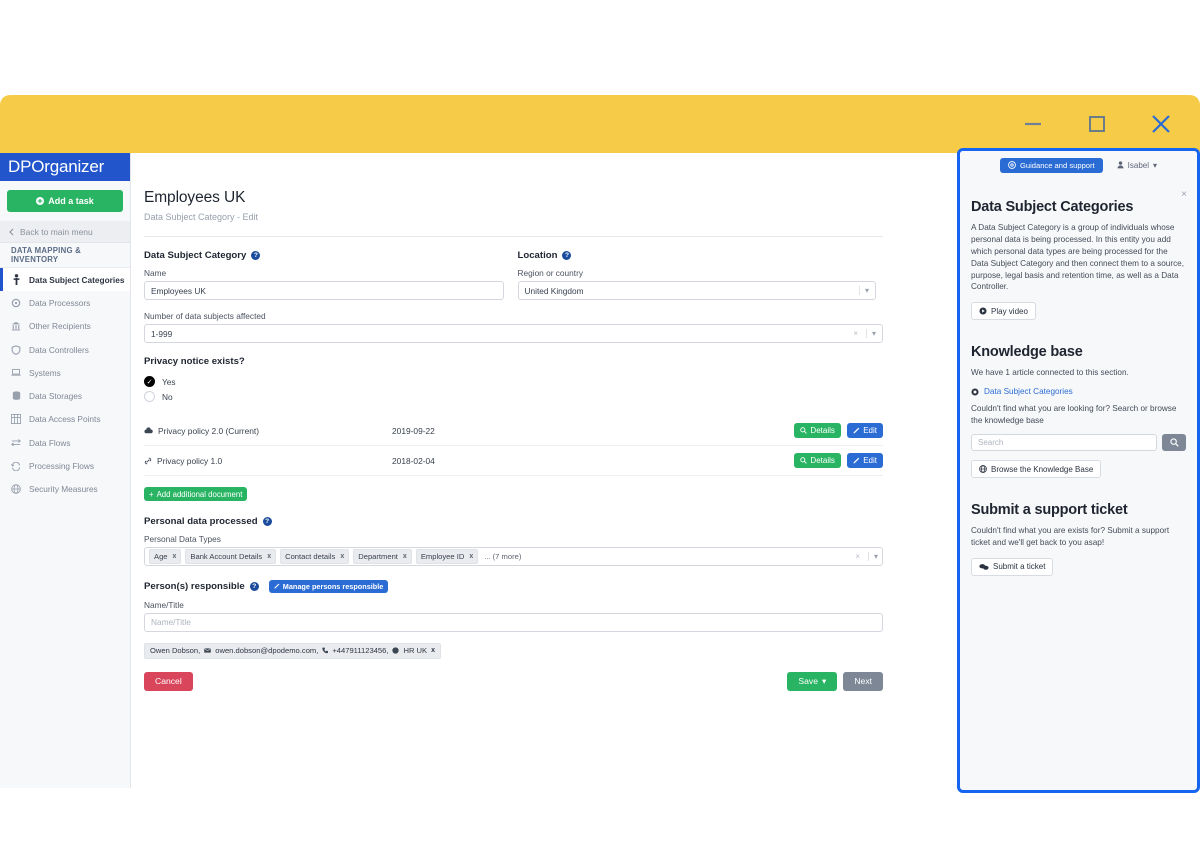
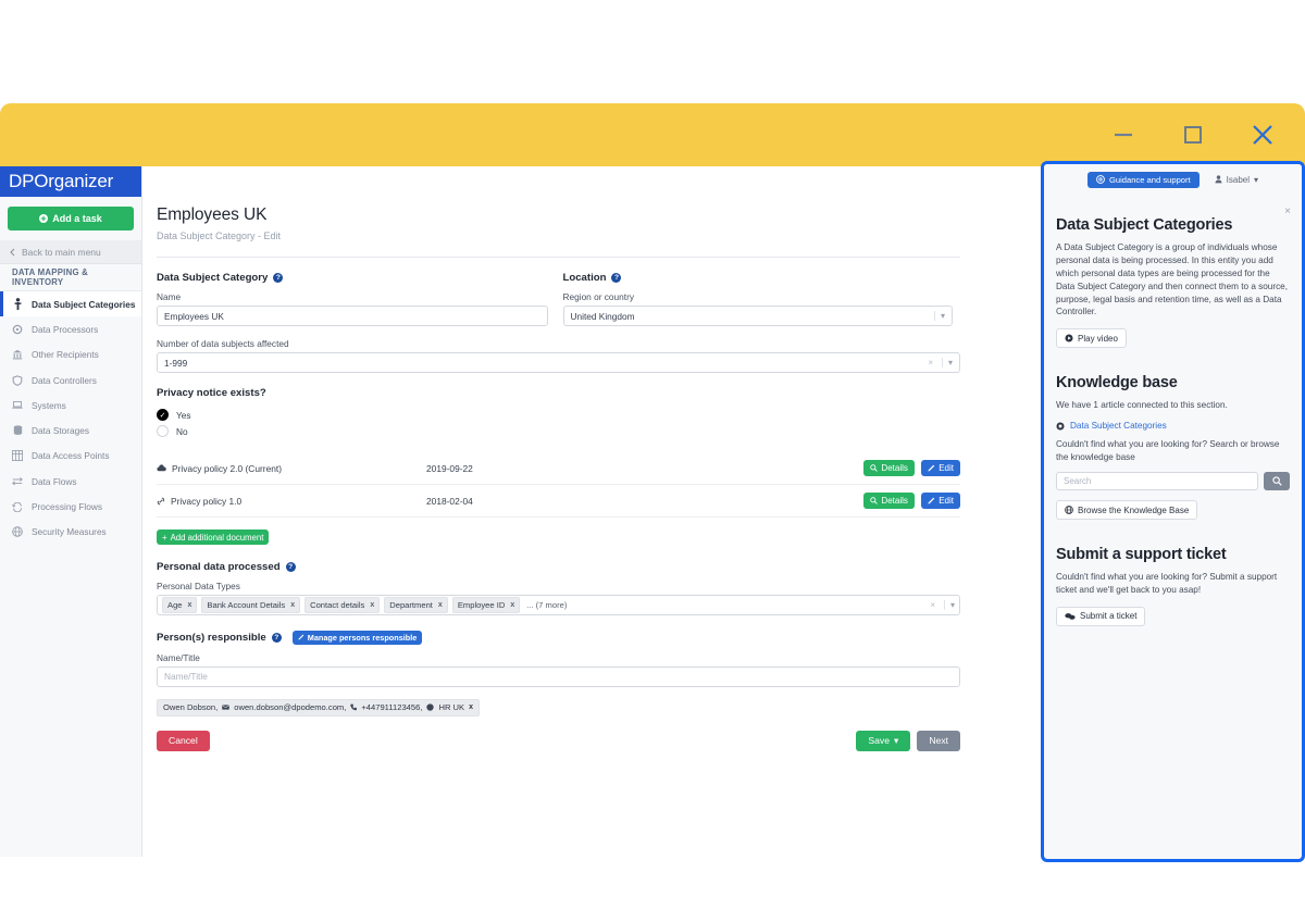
  DPOrganizer
  Add a task
  Back to main menu
  DATA MAPPING & INVENTORY
  Data Subject Categories
  Data Processors
  Other Recipients
  Data Controllers
  Systems
  Data Storages
  Data Access Points
  Data Flows
  Processing Flows
  Security Measures
  Employees UK
  Data Subject Category - Edit
  Data Subject Category
  Name
  Employees UK
  Location
  Region or country
  United Kingdom
  ▾
  Number of data subjects affected
  1-999
  ×
  ▾
  Privacy notice exists?
  Yes
  No
  Privacy policy 2.0 (Current)	2019-09-22	Details Edit
  Privacy policy 1.0	2018-02-04	Details Edit
  +
  Add additional document
  Personal data processed
  Personal Data Types
  Age
  Bank Account Details
  Contact details
  Department
  Employee ID
  ... (7 more)
  ×
  ▾
  Person(s) responsible
  Manage persons responsible
  Name/Title
  Name/Title
  Owen Dobson,
  owen.dobson@dpodemo.com,
  +447911123456,
  HR UK
  Cancel
  Save
  ▾
  Next
  Guidance and support
  Isabel
  ▾
  ×
  Data Subject Categories
  A Data Subject Category is a group of individuals whose personal data is being processed. In this entity you add which personal data types are being processed for the Data Subject Category and then connect them to a source, purpose, legal basis and retention time, as well as a Data Controller.
  Play video
  Knowledge base
  We have 1 article connected to this section.
  Data Subject Categories
  Couldn't find what you are looking for? Search or browse the knowledge base
  Search
  Browse the Knowledge Base
  Submit a support ticket
- Couldn't find what you are exists for? Submit a support ticket and we'll get back to you asap!
+ Couldn't find what you are looking for? Submit a support ticket and we'll get back to you asap!
  Submit a ticket
